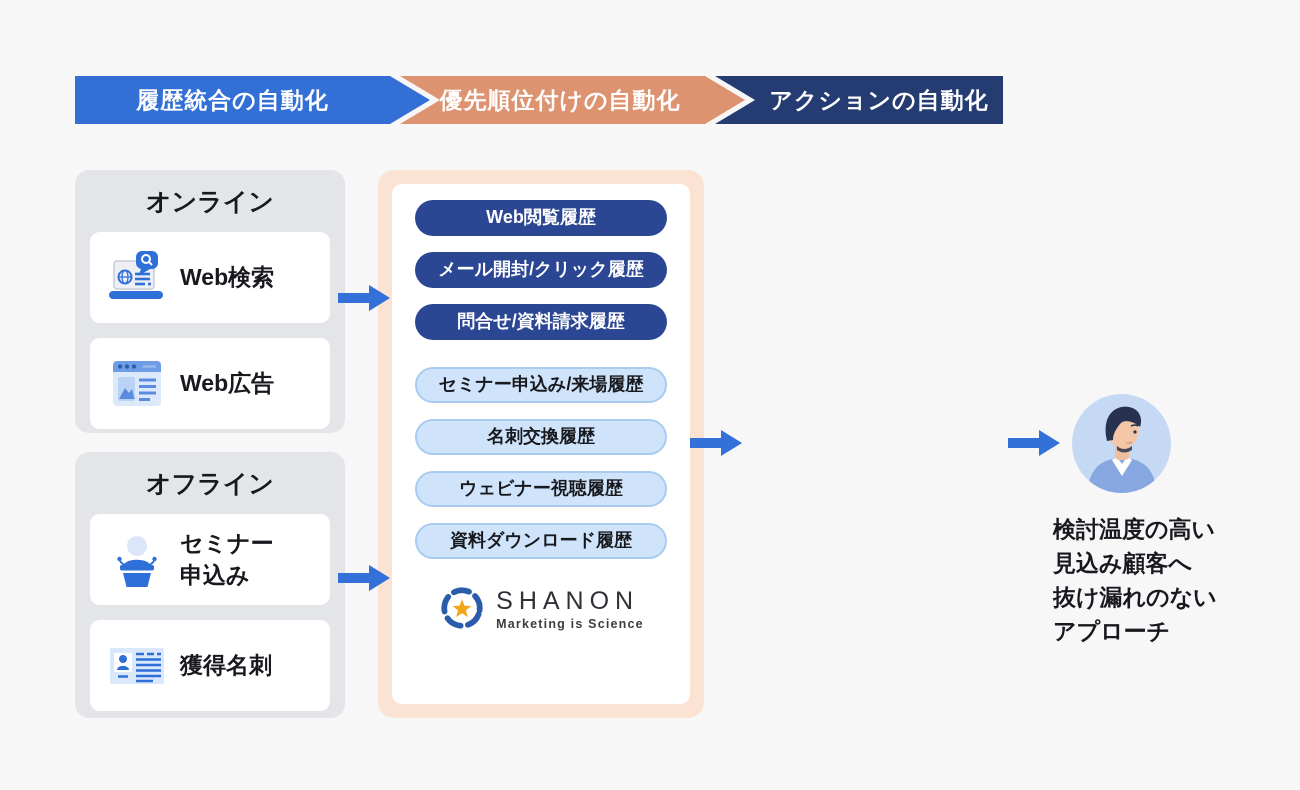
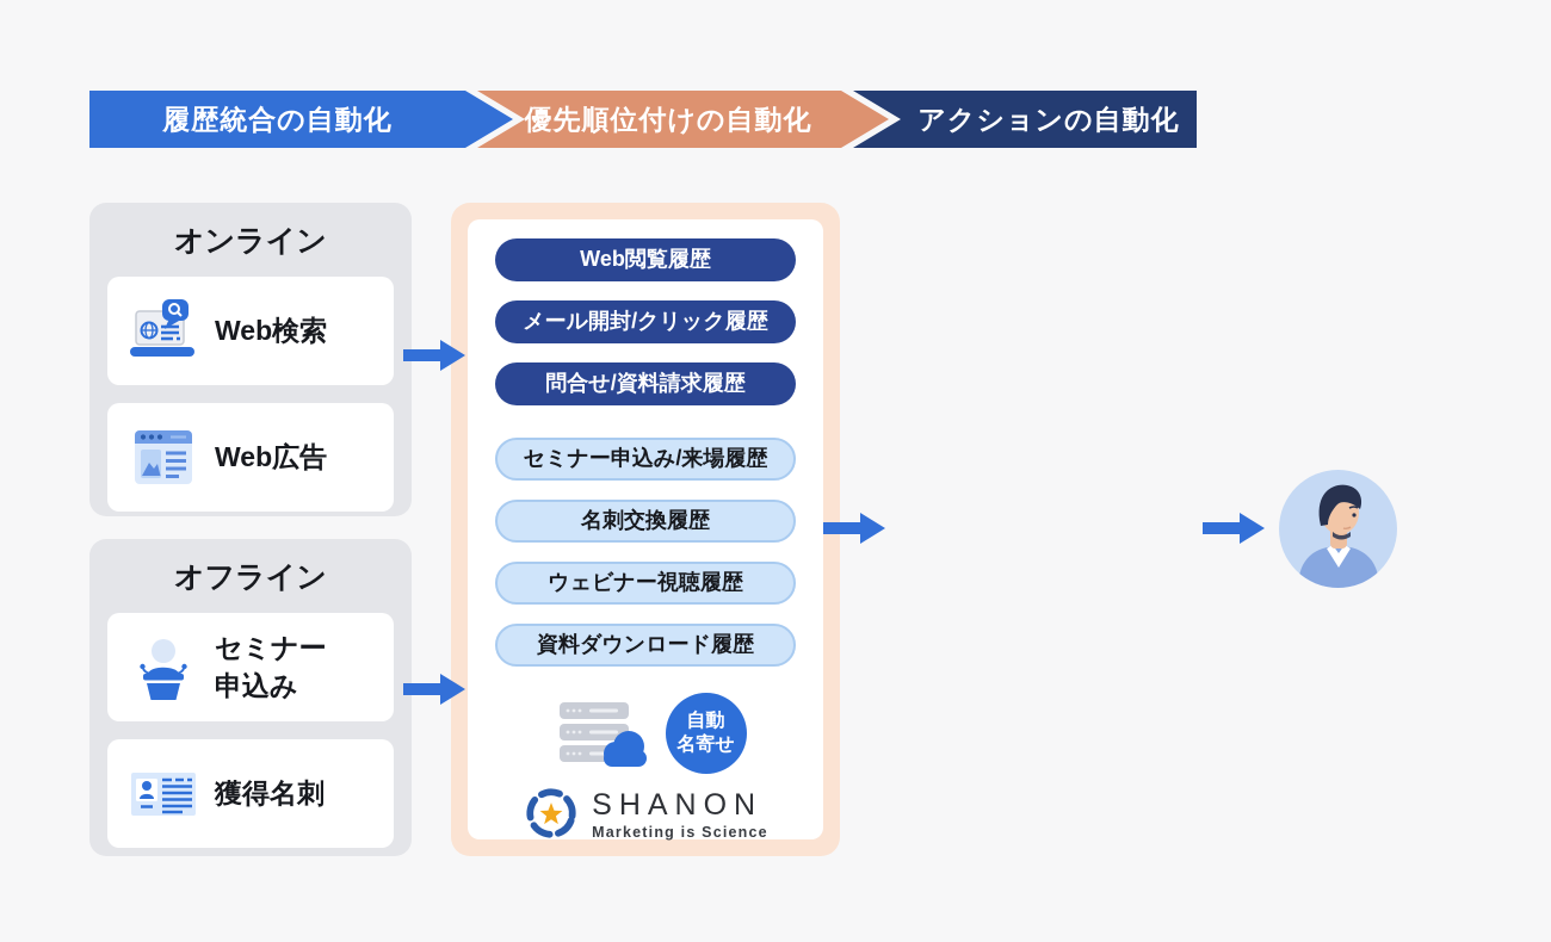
  履歴統合の自動化
  優先順位付けの自動化
  アクションの自動化
  オンライン
  Web検索
  Web広告
  オフライン
  セミナー
  申込み
  獲得名刺
  Web閲覧履歴
  メール開封/クリック履歴
  問合せ/資料請求履歴
  セミナー申込み/来場履歴
  名刺交換履歴
  ウェビナー視聴履歴
  資料ダウンロード履歴
+ 自動
+ 名寄せ
  SHANON
  Marketing is Science
- 検討温度の高い
- 見込み顧客へ
- 抜け漏れのない
- アプローチ
